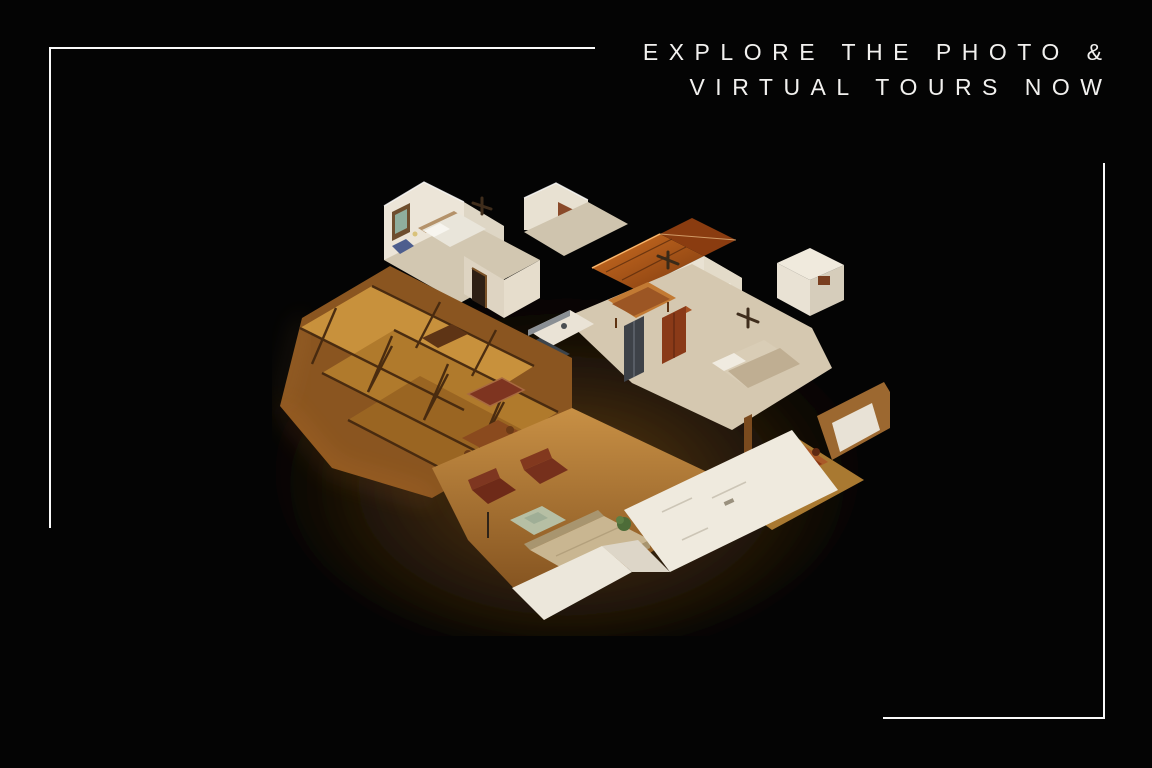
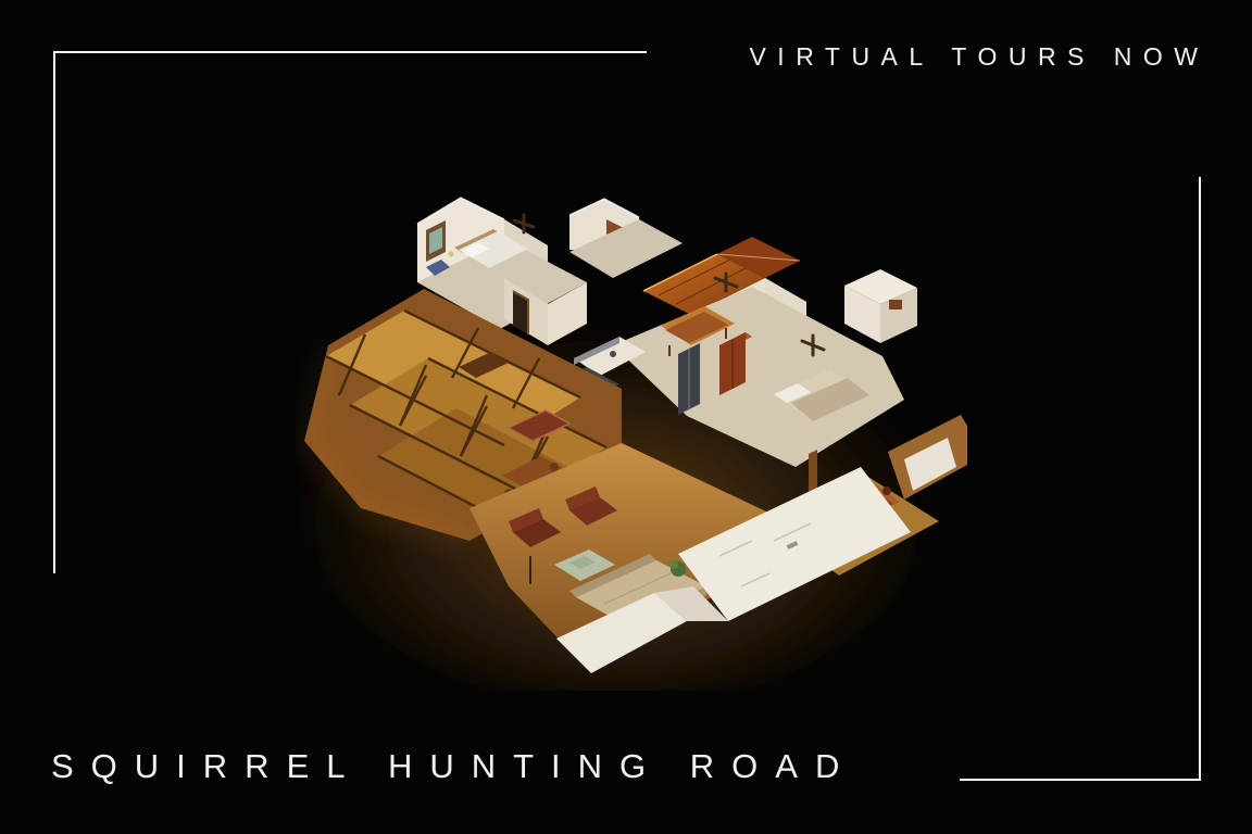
- EXPLORE THE PHOTO &
  VIRTUAL TOURS NOW
+ SQUIRREL HUNTING ROAD
